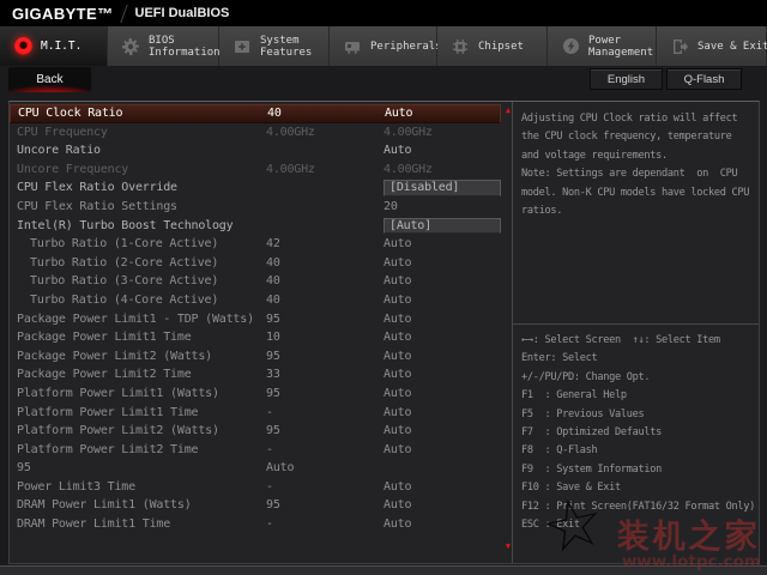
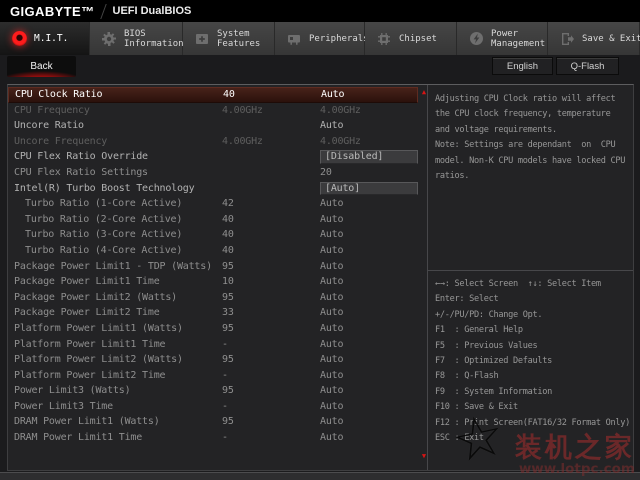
  GIGABYTE™
  UEFI DualBIOS
  M.I.T.
  BIOS
  Information
  System
  Features
  Peripheral
  Chipset
  Power
  Management
  Save & Exit
  Back
  English
  Q-Flash
  CPU Clock Ratio
  40
  Auto
  CPU Frequency
  4.00GHz
  4.00GHz
  Uncore Ratio
  Auto
  Uncore Frequency
  4.00GHz
  4.00GHz
  CPU Flex Ratio Override
  [Disabled]
  CPU Flex Ratio Settings
  20
  Intel(R) Turbo Boost Technology
  [Auto]
  Turbo Ratio (1-Core Active)
  42
  Auto
  Turbo Ratio (2-Core Active)
  40
  Auto
  Turbo Ratio (3-Core Active)
  40
  Auto
  Turbo Ratio (4-Core Active)
  40
  Auto
  Package Power Limit1 - TDP (Watts)
  95
  Auto
  Package Power Limit1 Time
  10
  Auto
  Package Power Limit2 (Watts)
  95
  Auto
  Package Power Limit2 Time
  33
  Auto
  Platform Power Limit1 (Watts)
  95
  Auto
  Platform Power Limit1 Time
  -
  Auto
  Platform Power Limit2 (Watts)
  95
  Auto
  Platform Power Limit2 Time
  -
  Auto
+ Power Limit3 (Watts)
  95
  Auto
  Power Limit3 Time
  -
  Auto
  DRAM Power Limit1 (Watts)
  95
  Auto
  DRAM Power Limit1 Time
  -
  Auto
  ▲
  ▼
  Adjusting CPU Clock ratio will affect
  the CPU clock frequency, temperature
  and voltage requirements.
  Note: Settings are dependant on CPU
  model. Non-K CPU models have locked CPU
  ratios.
  ←→: Select Screen ↑↓: Select Item
  Enter: Select
  +/-/PU/PD: Change Opt.
  F1 : General Help
  F5 : Previous Values
  F7 : Optimized Defaults
  F8 : Q-Flash
  F9 : System Information
  F10 : Save & Exit
  F12 : Print Screen(FAT16/32 Format Only)
  ESC : Exit
  装机之家
  www.lotpc.com
